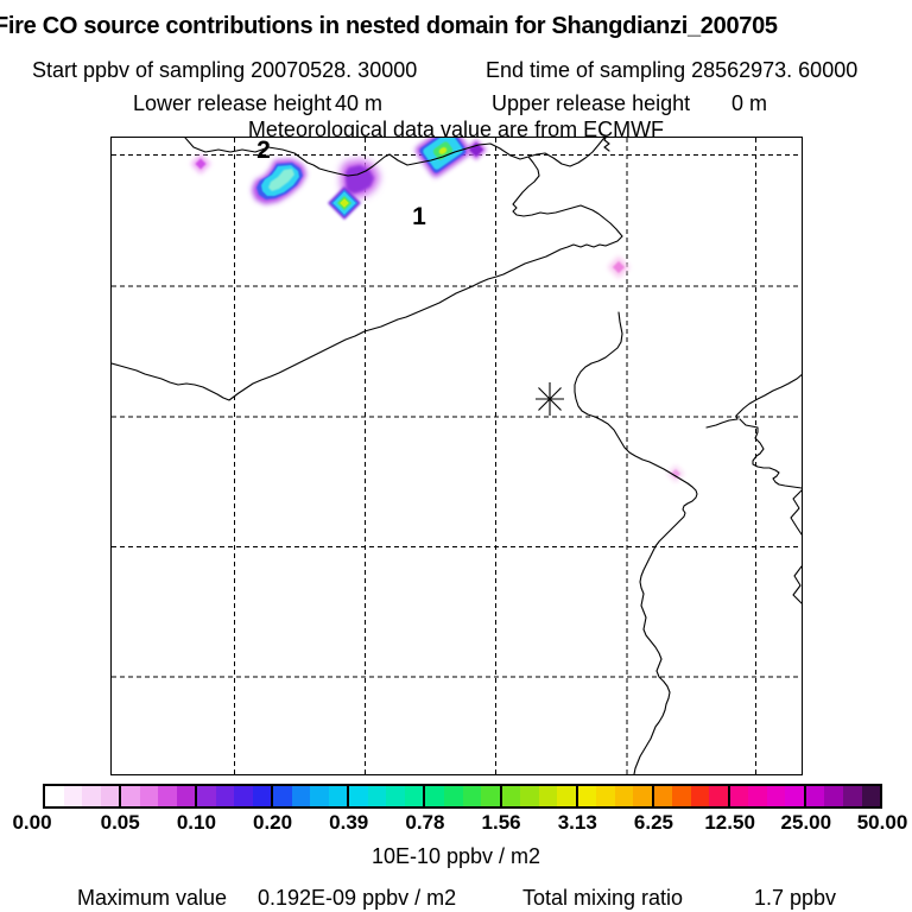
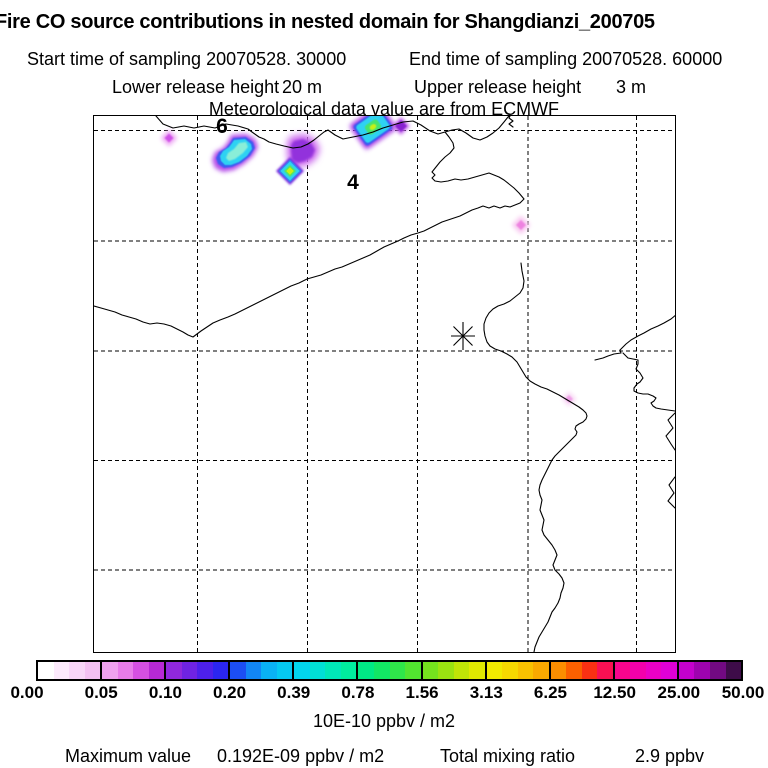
  Fire CO source contributions in nested domain for Shangdianzi_200705
- Start ppbv of sampling 20070528. 30000
+ Start time of sampling 20070528. 30000
- End time of sampling 28562973. 60000
+ End time of sampling 20070528. 60000
  Lower release height
- 40 m
+ 20 m
  Upper release height
- 0 m
+ 3 m
  Meteorological data value are from ECMWF
- 1
+ 4
- 2
+ 6
  0.00
  0.05
  0.10
  0.20
  0.39
  0.78
  1.56
  3.13
  6.25
  12.50
  25.00
  50.00
  10E-10 ppbv / m2
  Maximum value
  0.192E-09 ppbv / m2
  Total mixing ratio
- 1.7 ppbv
+ 2.9 ppbv
